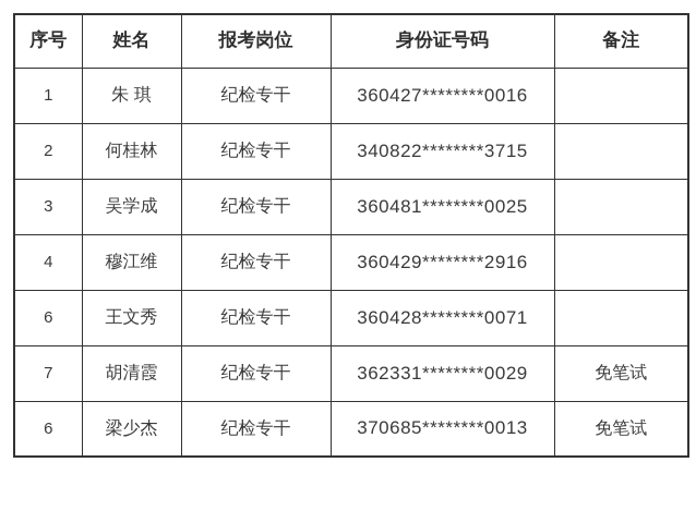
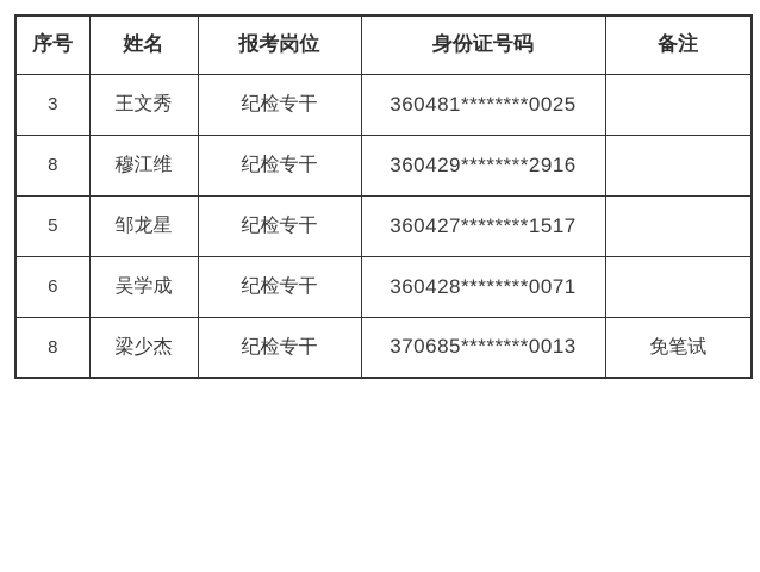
  序号	姓名	报考岗位	身份证号码	备注
- 1	朱 琪	纪检专干	360427********0016
- 2	何桂林	纪检专干	340822********3715
- 3	吴学成	纪检专干	360481********0025
+ 3	王文秀	纪检专干	360481********0025
- 4	穆江维	纪检专干	360429********2916
+ 8	穆江维	纪检专干	360429********2916
+ 5	邹龙星	纪检专干	360427********1517
- 6	王文秀	纪检专干	360428********0071
+ 6	吴学成	纪检专干	360428********0071
- 7	胡清霞	纪检专干	362331********0029	免笔试
- 6	梁少杰	纪检专干	370685********0013	免笔试
+ 8	梁少杰	纪检专干	370685********0013	免笔试
